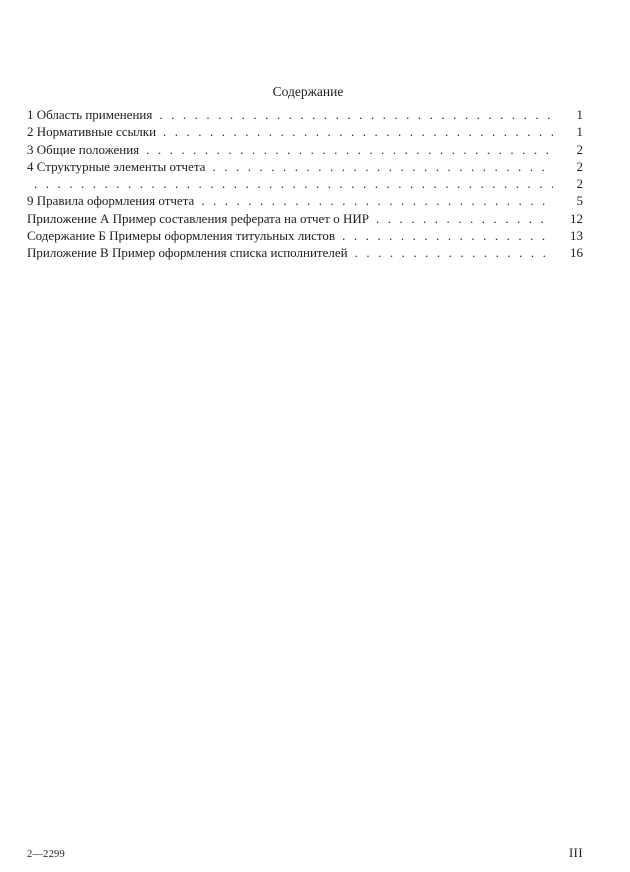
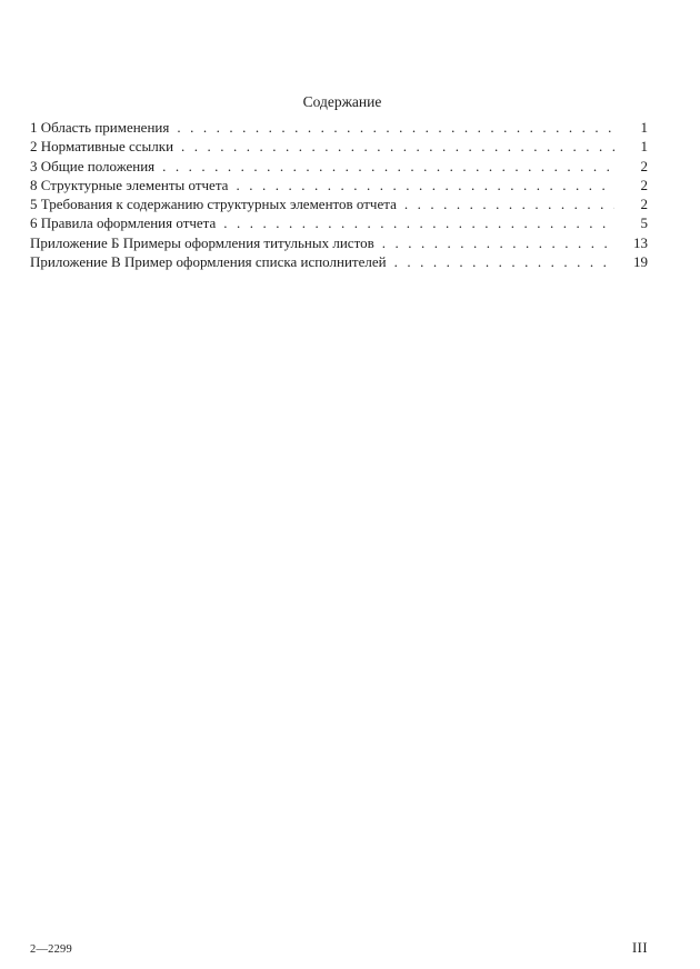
  Содержание
  1 Область применения
  1
  2 Нормативные ссылки
  1
  3 Общие положения
  2
- 4 Структурные элементы отчета
+ 8 Структурные элементы отчета
  2
+ 5 Требования к содержанию структурных элементов отчета
  2
- 9 Правила оформления отчета
+ 6 Правила оформления отчета
  5
- Приложение А Пример составления реферата на отчет о НИР
- 12
- Содержание Б Примеры оформления титульных листов
+ Приложение Б Примеры оформления титульных листов
  13
  Приложение В Пример оформления списка исполнителей
- 16
+ 19
  2—2299
  III
